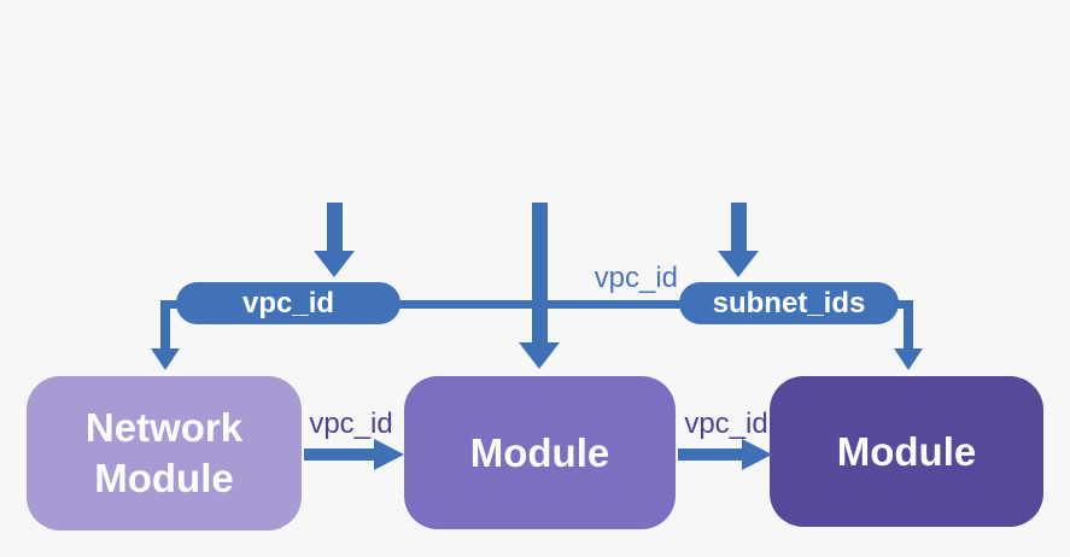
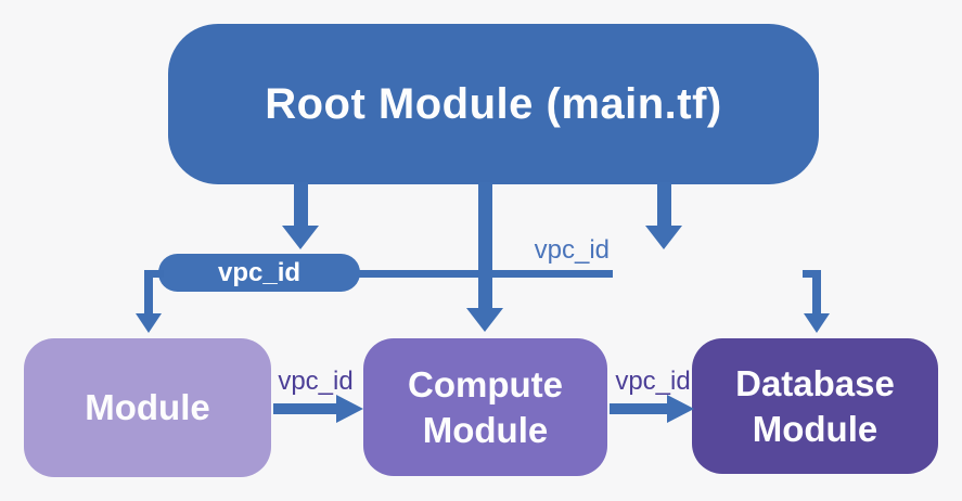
+ Root Module (main.tf)
  vpc_id
  vpc_id
- subnet_ids
- Network
  Module
+ Compute
  Module
+ Database
  Module
  vpc_id
  vpc_id
